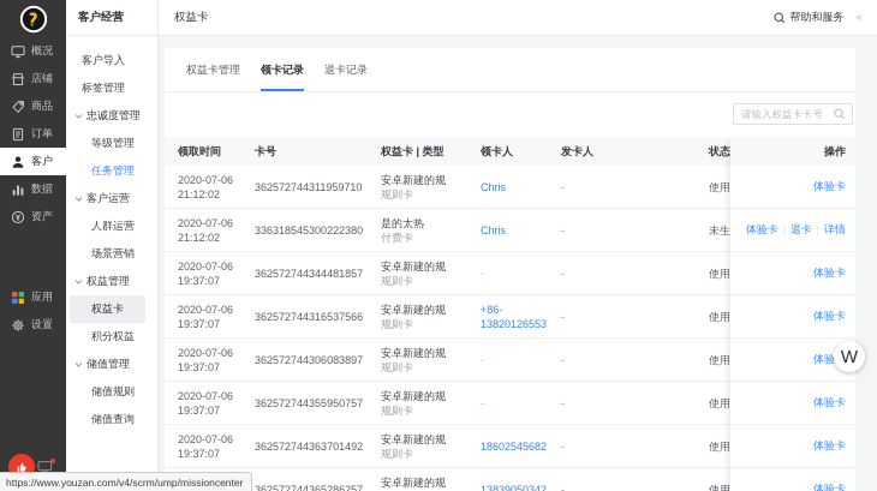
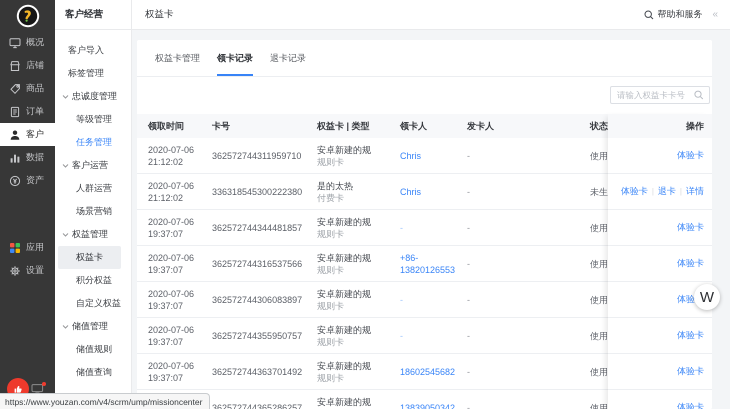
  概况
  店铺
  商品
  订单
  客户
  数据
  资产
  应用
  设置
  客户经营
  客户导入
  标签管理
  忠诚度管理
  等级管理
  任务管理
  客户运营
  人群运营
  场景营销
  权益管理
  权益卡
  积分权益
+ 自定义权益
  储值管理
  储值规则
  储值查询
  权益卡
  帮助和服务
  «
  权益卡管理
  领卡记录
  退卡记录
  请输入权益卡卡号
  领取时间
  卡号
  权益卡 | 类型
  领卡人
  发卡人
  状态
  2020-07-06
  21:12:02
  362572744311959710
  安卓新建的规
  规则卡
  Chris
  -
  2020-07-06
  21:12:02
  336318545300222380
  是的太热
  付费卡
  Chris
  -
  2020-07-06
  19:37:07
  362572744344481857
  安卓新建的规
  规则卡
  -
  -
  2020-07-06
  19:37:07
  362572744316537566
  安卓新建的规
  规则卡
  +86-13820126553
  -
  2020-07-06
  19:37:07
  362572744306083897
  安卓新建的规
  规则卡
  -
  -
  2020-07-06
  19:37:07
  362572744355950757
  安卓新建的规
  规则卡
  -
  -
  2020-07-06
  19:37:07
  362572744363701492
  安卓新建的规
  规则卡
  18602545682
  -
  362572744365286257
  安卓新建的规
  13839050342
  -
  操作
  体验卡
  体验卡
  退卡
  详情
  体验卡
  体验卡
  体验卡
  体验卡
  体验卡
  W
  https://www.youzan.com/v4/scrm/ump/missioncenter
